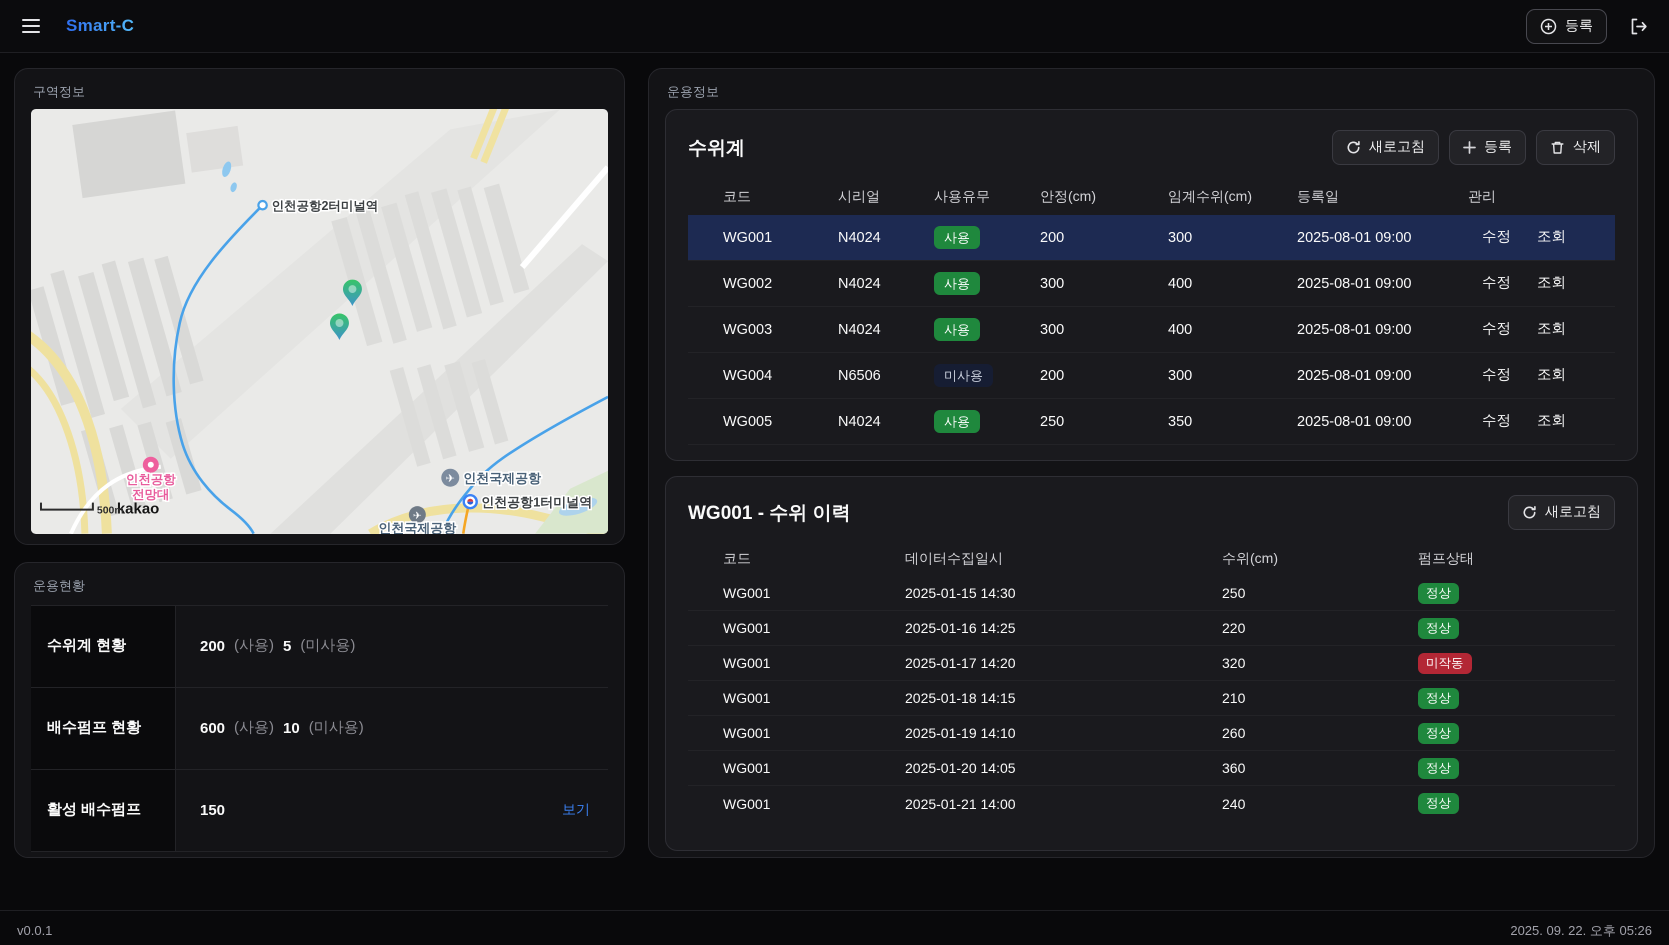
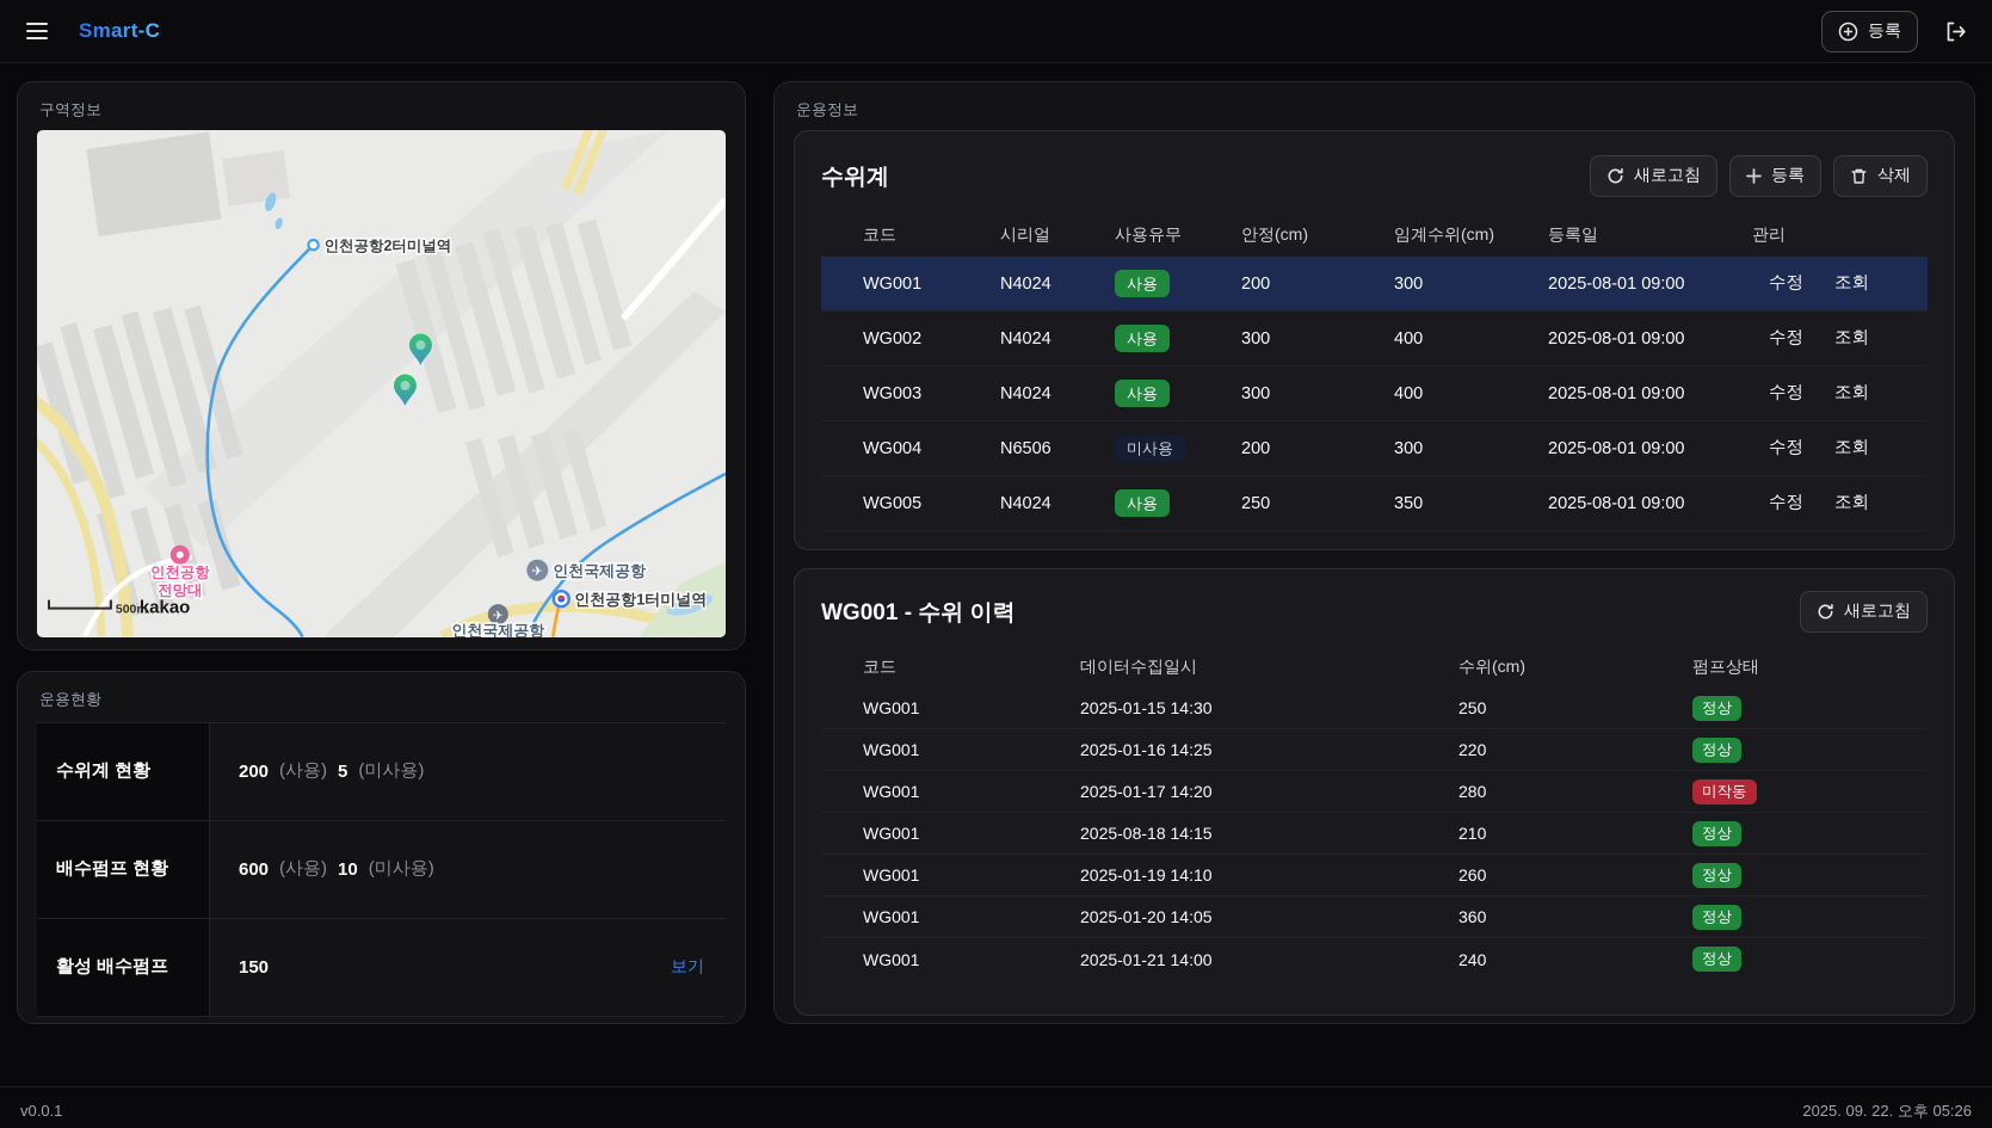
  Smart-C
  등록
  구역정보
  인천공항2터미널역
  ✈
  인천국제공항
  인천공항1터미널역
  ✈
  인천국제공항
  인천공항
  전망대
  kakao
  500m
  운용현황
  수위계 현황
  200
  (사용)
  5
  (미사용)
  배수펌프 현황
  600
  (사용)
  10
  (미사용)
  활성 배수펌프
  150
  보기
  운용정보
  수위계
  새로고침
  등록
  삭제
  코드
  시리얼
  사용유무
  안정(cm)
  임계수위(cm)
  등록일
  관리
  WG001
  N4024
  사용
  200
  300
  2025-08-01 09:00
  수정
  조회
  WG002
  N4024
  사용
  300
  400
  2025-08-01 09:00
  수정
  조회
  WG003
  N4024
  사용
  300
  400
  2025-08-01 09:00
  수정
  조회
  WG004
  N6506
  미사용
  200
  300
  2025-08-01 09:00
  수정
  조회
  WG005
  N4024
  사용
  250
  350
  2025-08-01 09:00
  수정
  조회
  WG001 - 수위 이력
  새로고침
  코드
  데이터수집일시
  수위(cm)
  펌프상태
  WG001
  2025-01-15 14:30
  250
  정상
  WG001
  2025-01-16 14:25
  220
  정상
  WG001
  2025-01-17 14:20
- 320
+ 280
  미작동
  WG001
- 2025-01-18 14:15
+ 2025-08-18 14:15
  210
  정상
  WG001
  2025-01-19 14:10
  260
  정상
  WG001
  2025-01-20 14:05
  360
  정상
  WG001
  2025-01-21 14:00
  240
  정상
  v0.0.1
  2025. 09. 22. 오후 05:26
